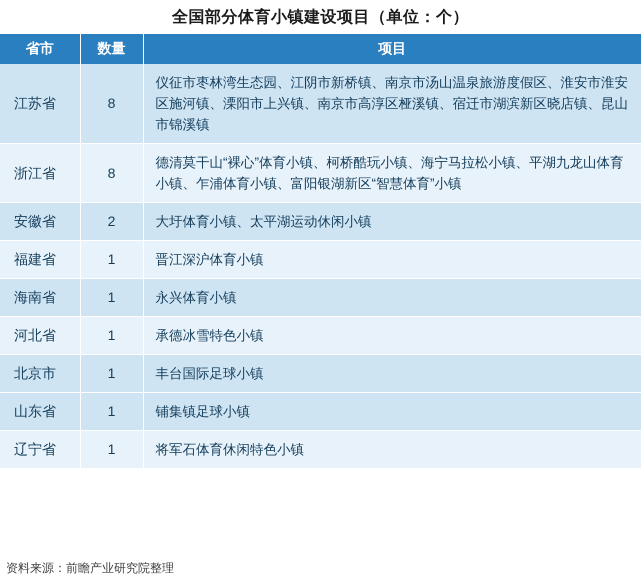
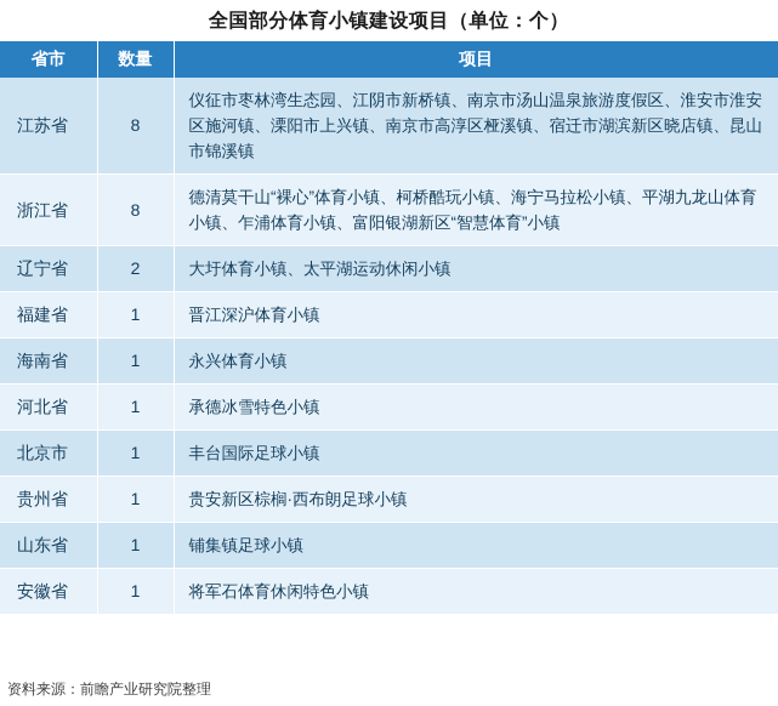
  全国部分体育小镇建设项目（单位：个）
  省市	数量	项目
  江苏省	8	仪征市枣林湾生态园、江阴市新桥镇、南京市汤山温泉旅游度假区、淮安市淮安区施河镇、溧阳市上兴镇、南京市高淳区桠溪镇、宿迁市湖滨新区晓店镇、昆山市锦溪镇
  浙江省	8	德清莫干山“裸心”体育小镇、柯桥酷玩小镇、海宁马拉松小镇、平湖九龙山体育小镇、乍浦体育小镇、富阳银湖新区“智慧体育”小镇
- 安徽省	2	大圩体育小镇、太平湖运动休闲小镇
+ 辽宁省	2	大圩体育小镇、太平湖运动休闲小镇
  福建省	1	晋江深沪体育小镇
  海南省	1	永兴体育小镇
  河北省	1	承德冰雪特色小镇
  北京市	1	丰台国际足球小镇
+ 贵州省	1	贵安新区棕榈·西布朗足球小镇
  山东省	1	铺集镇足球小镇
- 辽宁省	1	将军石体育休闲特色小镇
+ 安徽省	1	将军石体育休闲特色小镇
  资料来源：前瞻产业研究院整理
